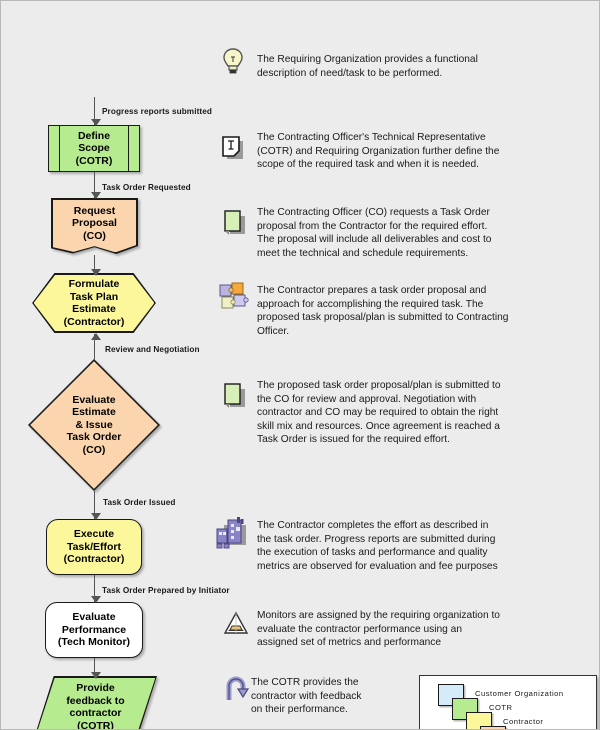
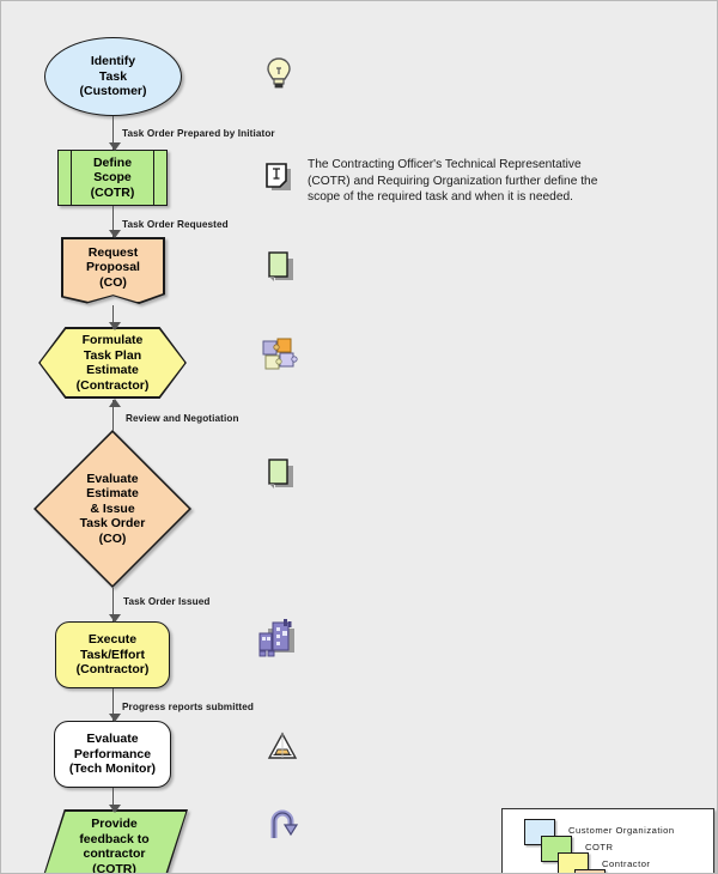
+ Identify
+ Task
+ (Customer)
- Progress reports submitted
+ Task Order Prepared by Initiator
  Define
  Scope
  (COTR)
  Task Order Requested
  Request
  Proposal
  (CO)
  Formulate
  Task Plan
  Estimate
  (Contractor)
  Review and Negotiation
  Evaluate
  Estimate
  & Issue
  Task Order
  (CO)
  Task Order Issued
  Execute
  Task/Effort
  (Contractor)
- Task Order Prepared by Initiator
+ Progress reports submitted
  Evaluate
  Performance
  (Tech Monitor)
  Provide
  feedback to
  contractor
  (COTR)
- The Requiring Organization provides a functional
- description of need/task to be performed.
  The Contracting Officer's Technical Representative
  (COTR) and Requiring Organization further define the
  scope of the required task and when it is needed.
- The Contracting Officer (CO) requests a Task Order
- proposal from the Contractor for the required effort.
- The proposal will include all deliverables and cost to
- meet the technical and schedule requirements.
- The Contractor prepares a task order proposal and
- approach for accomplishing the required task. The
- proposed task proposal/plan is submitted to Contracting
- Officer.
- The proposed task order proposal/plan is submitted to
- the CO for review and approval. Negotiation with
- contractor and CO may be required to obtain the right
- skill mix and resources. Once agreement is reached a
- Task Order is issued for the required effort.
- The Contractor completes the effort as described in
- the task order. Progress reports are submitted during
- the execution of tasks and performance and quality
- metrics are observed for evaluation and fee purposes
- Monitors are assigned by the requiring organization to
- evaluate the contractor performance using an
- assigned set of metrics and performance
- The COTR provides the
- contractor with feedback
- on their performance.
  Customer Organization
  COTR
  Contractor
